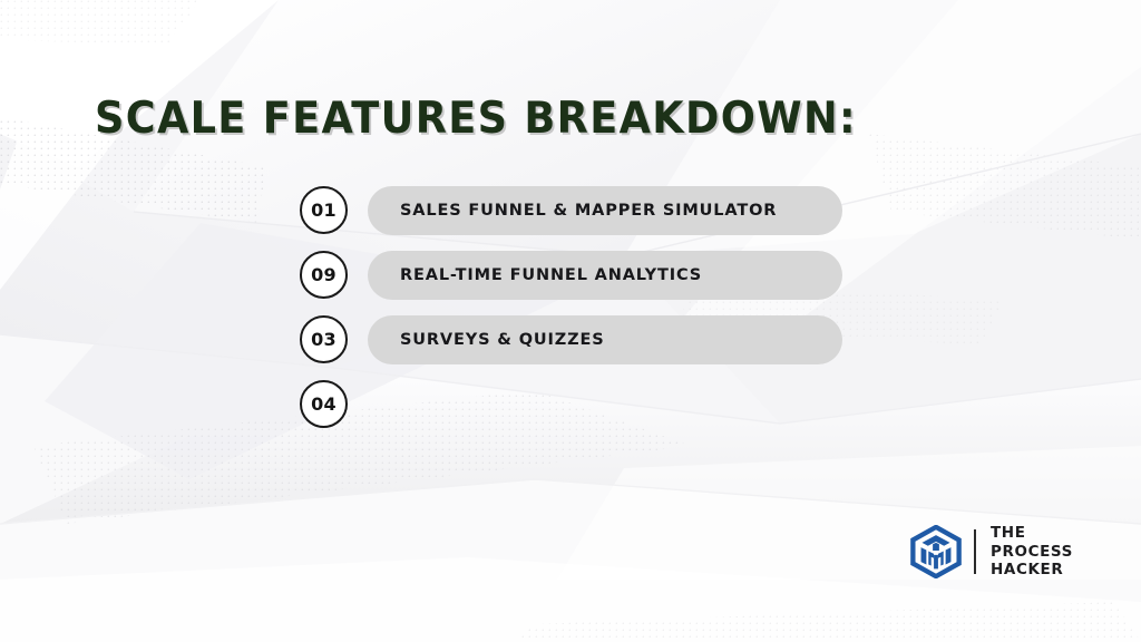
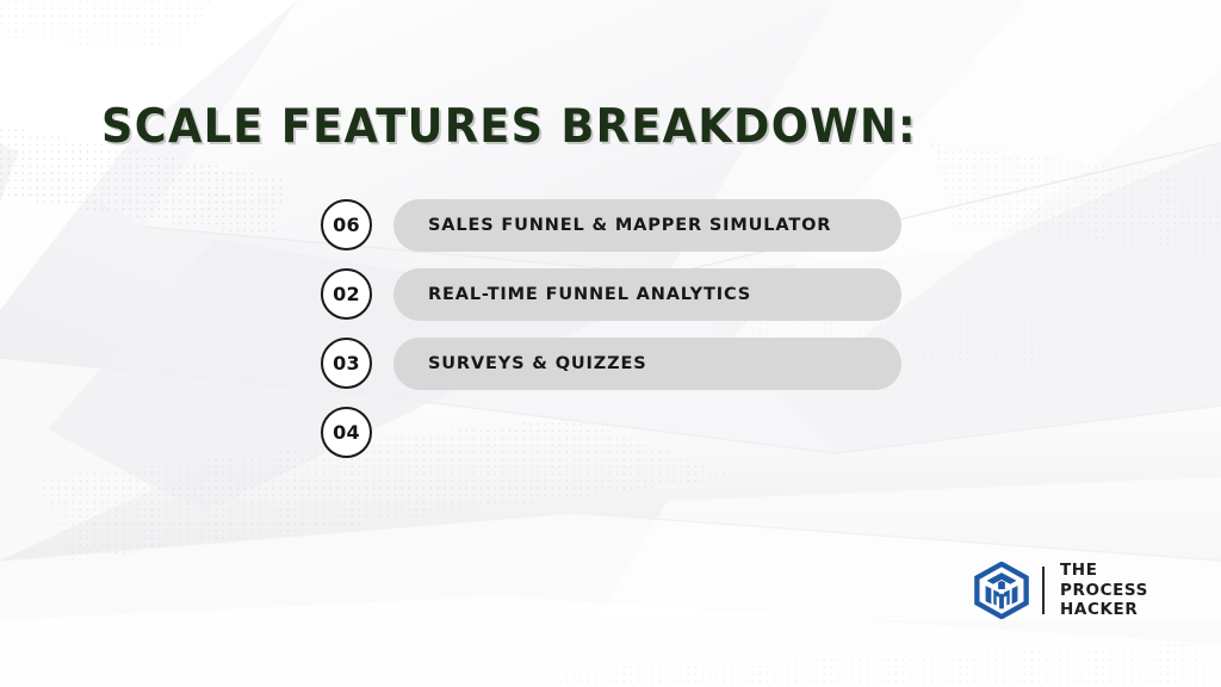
  SCALE FEATURES BREAKDOWN:
- 01
+ 06
  SALES FUNNEL & MAPPER SIMULATOR
- 09
+ 02
  REAL-TIME FUNNEL ANALYTICS
  03
  SURVEYS & QUIZZES
  04
  THE
  PROCESS
  HACKER
